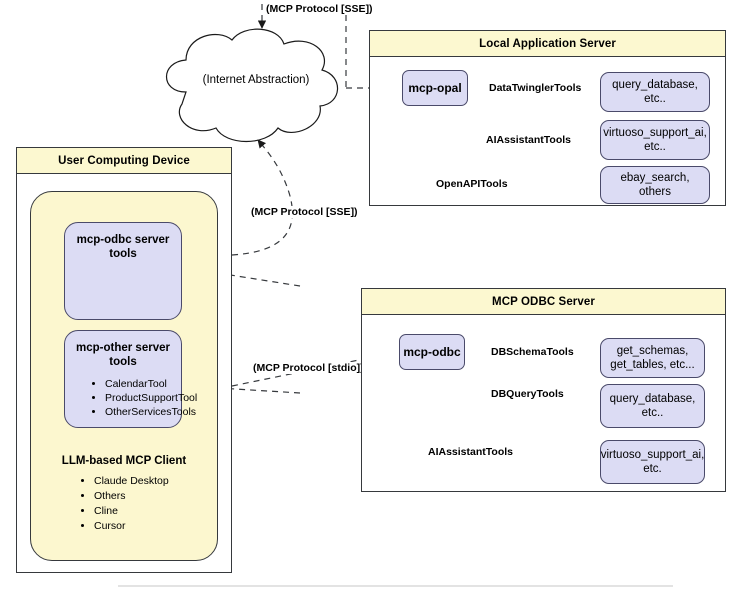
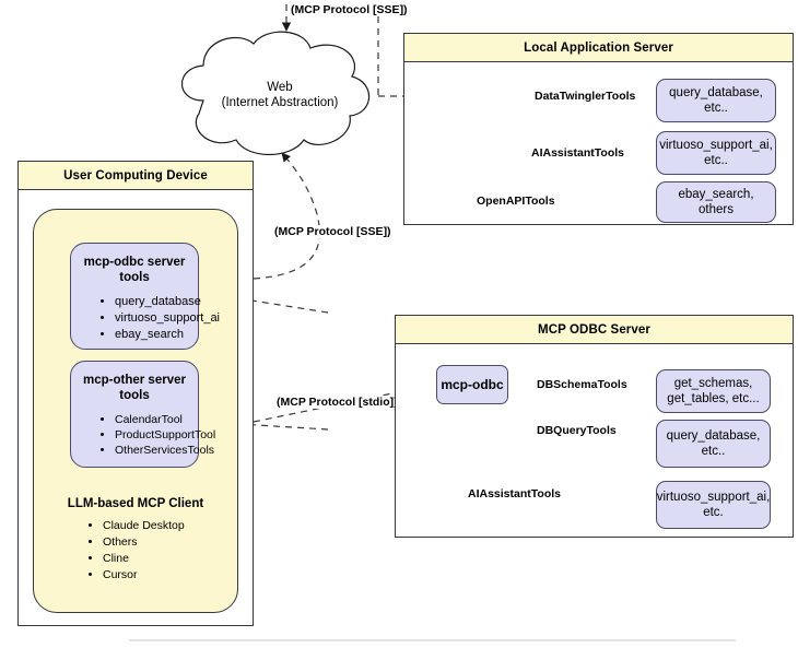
+ Web
  (Internet Abstraction)
  (MCP Protocol [SSE])
  (MCP Protocol [SSE])
  (MCP Protocol [stdio]
  User Computing Device
  mcp-odbc server
  tools
+ query_database
+ virtuoso_support_ai
+ ebay_search
  mcp-other server
  tools
  CalendarTool
  ProductSupportTool
  OtherServicesTools
  LLM-based MCP Client
  Claude Desktop
  Others
  Cline
  Cursor
  Local Application Server
- mcp-opal
  DataTwinglerTools
  AIAssistantTools
  OpenAPITools
  query_database,
  etc..
  virtuoso_support_ai,
  etc..
  ebay_search,
  others
  MCP ODBC Server
  mcp-odbc
  DBSchemaTools
  DBQueryTools
  AIAssistantTools
  get_schemas,
  get_tables, etc...
  query_database,
  etc..
  virtuoso_support_ai,
  etc.
